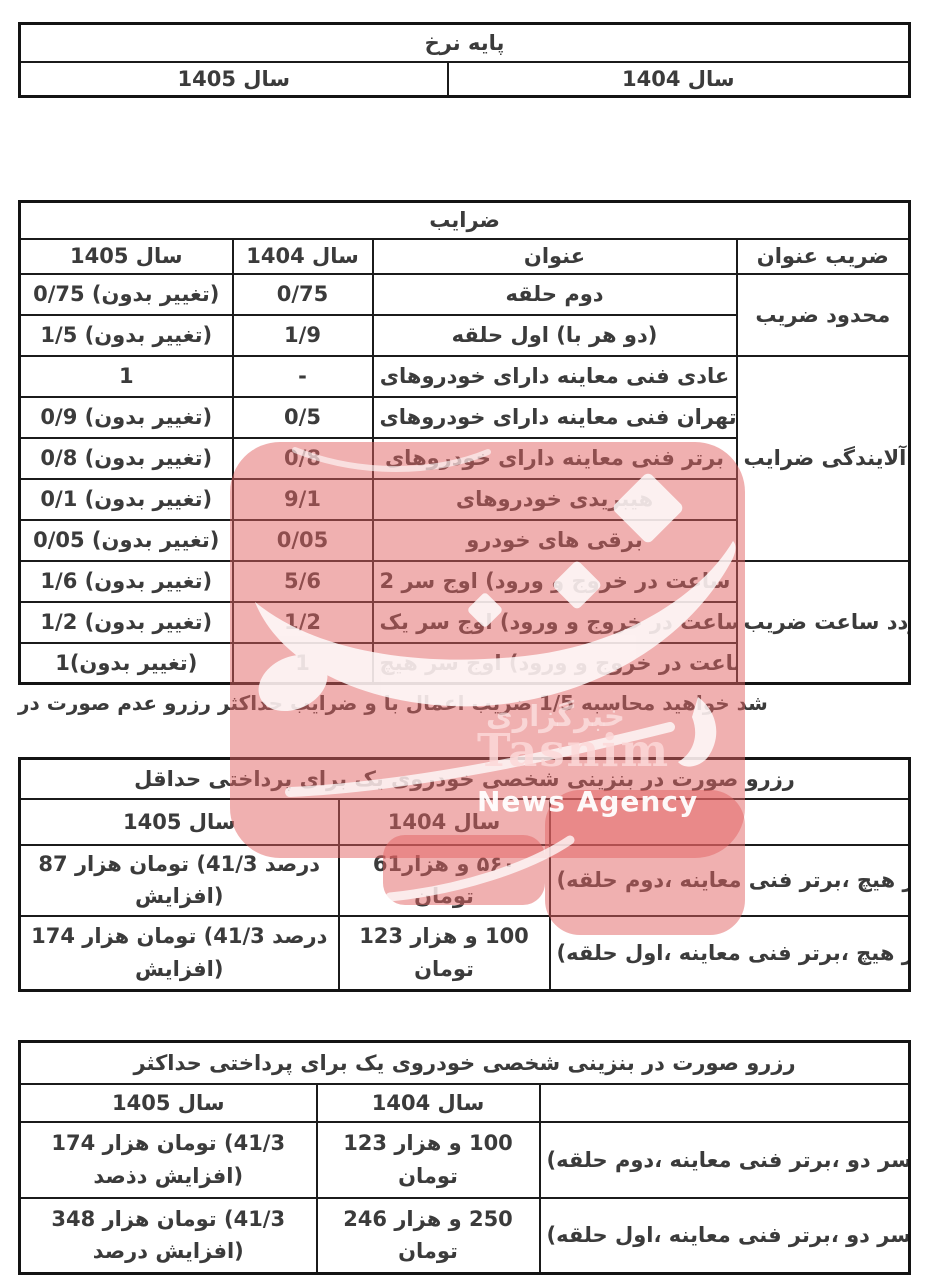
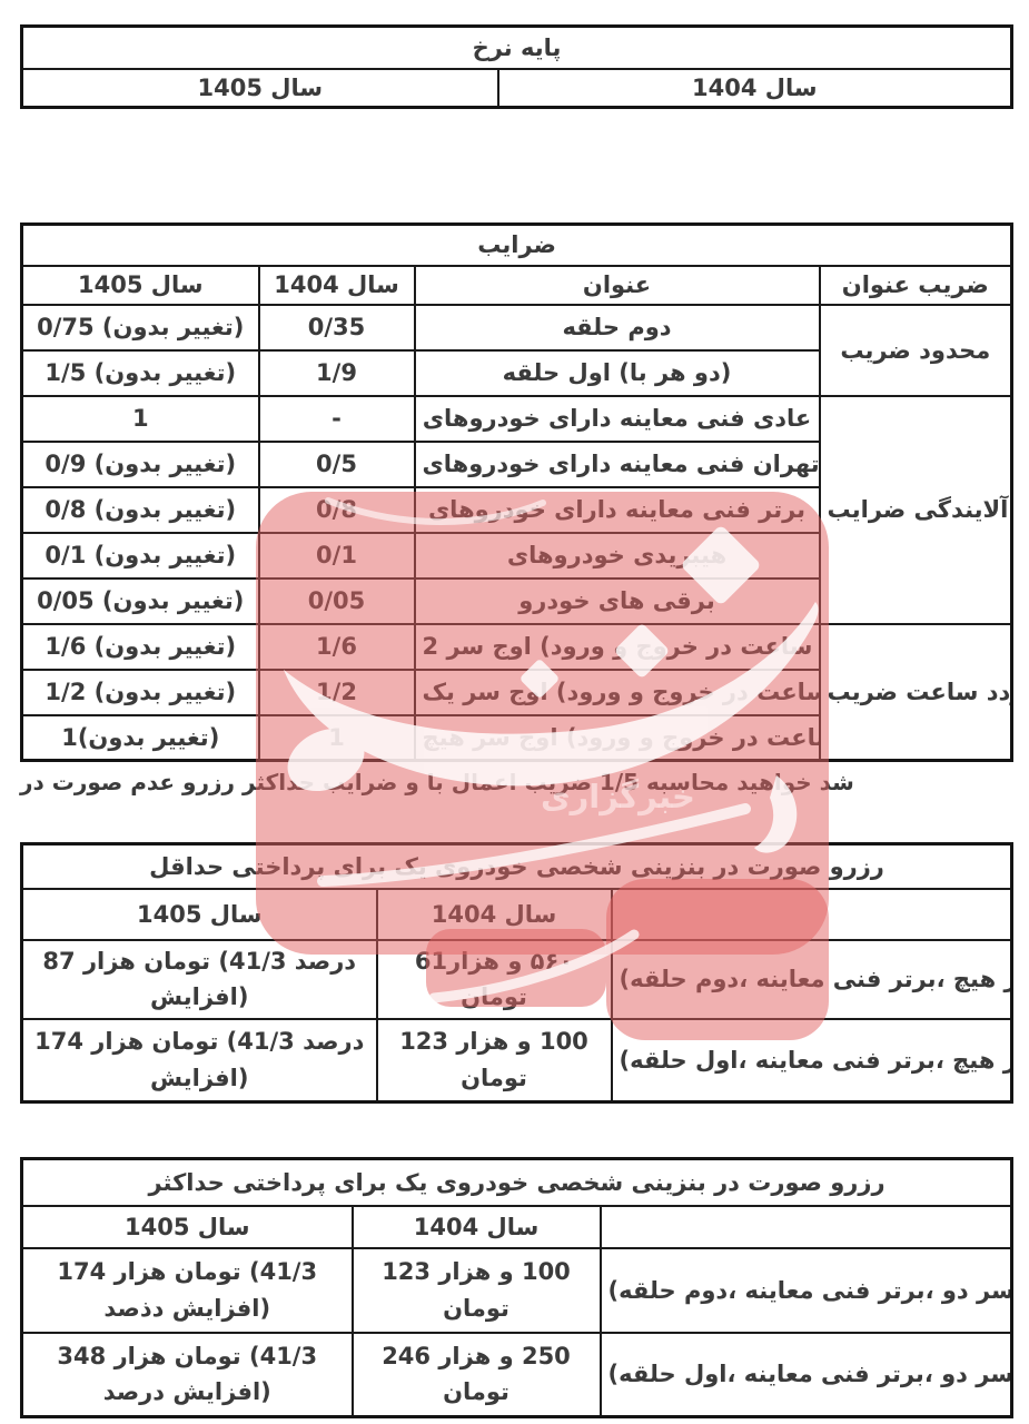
  نرخ پایه
  1405 سال	1404 سال
  ضرایب
  1405 سال	1404 سال	عنوان	عنوان ضریب
- 0/75 (بدون تغییر)	0/75	حلقه دوم	ضریب محدود
+ 0/75 (بدون تغییر)	0/35	حلقه دوم	ضریب محدود
  1/5 (بدون تغییر)	1/9	حلقه اول (با هر دو)
  1	-	خودروهای دارای معاینه فنی عادی	ضرایب آلایندگی
  0/9 (بدون تغییر)	0/5	خودروهای دارای معاینه فنی تهران
  0/8 (بدون تغییر)	0/8	خودروهای دارای معاینه فنی برتر
- 0/1 (بدون تغییر)	9/1	خودروهای هیبریدی
+ 0/1 (بدون تغییر)	0/1	خودروهای هیبریدی
  0/05 (بدون تغییر)	0/05	خودرو های برقی
- 1/6 (بدون تغییر)	5/6	2 سر اوج (ورود و خروج در ساعت	ضریب ساعت دد
+ 1/6 (بدون تغییر)	1/6	2 سر اوج (ورود و خروج در ساعت	ضریب ساعت دد
  1/2 (بدون تغییر)	1/2	یک سر اوج (ورود و خروج در ساعت
  1(بدون تغییر)		هیچ سر اوج (ورود و خروج در اعت
  حداقل پرداختی برای یک خودروی شخصی بنزینی در صورت رزرو
  1405 سال	1404 سال
  87 هزار تومان (41/3 درصد افزایش)	61هزار و ۵۶۰ تومان	(حلقه دوم،‎ معاینه فنی برتر،‎ هیچ ر
  174 هزار تومان (41/3 درصد افزایش)	123 هزار و 100 تومان	(حلقه اول،‎ معاینه فنی برتر،‎ هیچ ر
  حداکثر پرداختی برای یک خودروی شخصی بنزینی در صورت رزرو
  1405 سال	1404 سال
  174 هزار تومان (41/3 دذصد افزایش)	123 هزار و 100 تومان	(حلقه دوم،‎ معاینه فنی برتر،‎ دو سر
  348 هزار تومان (41/3 درصد افزایش)	246 هزار و 250 تومان	(حلقه اول،‎ معاینه فنی برتر،‎ دو سر
  خبرگزاری
- Tasnim
- News Agency
